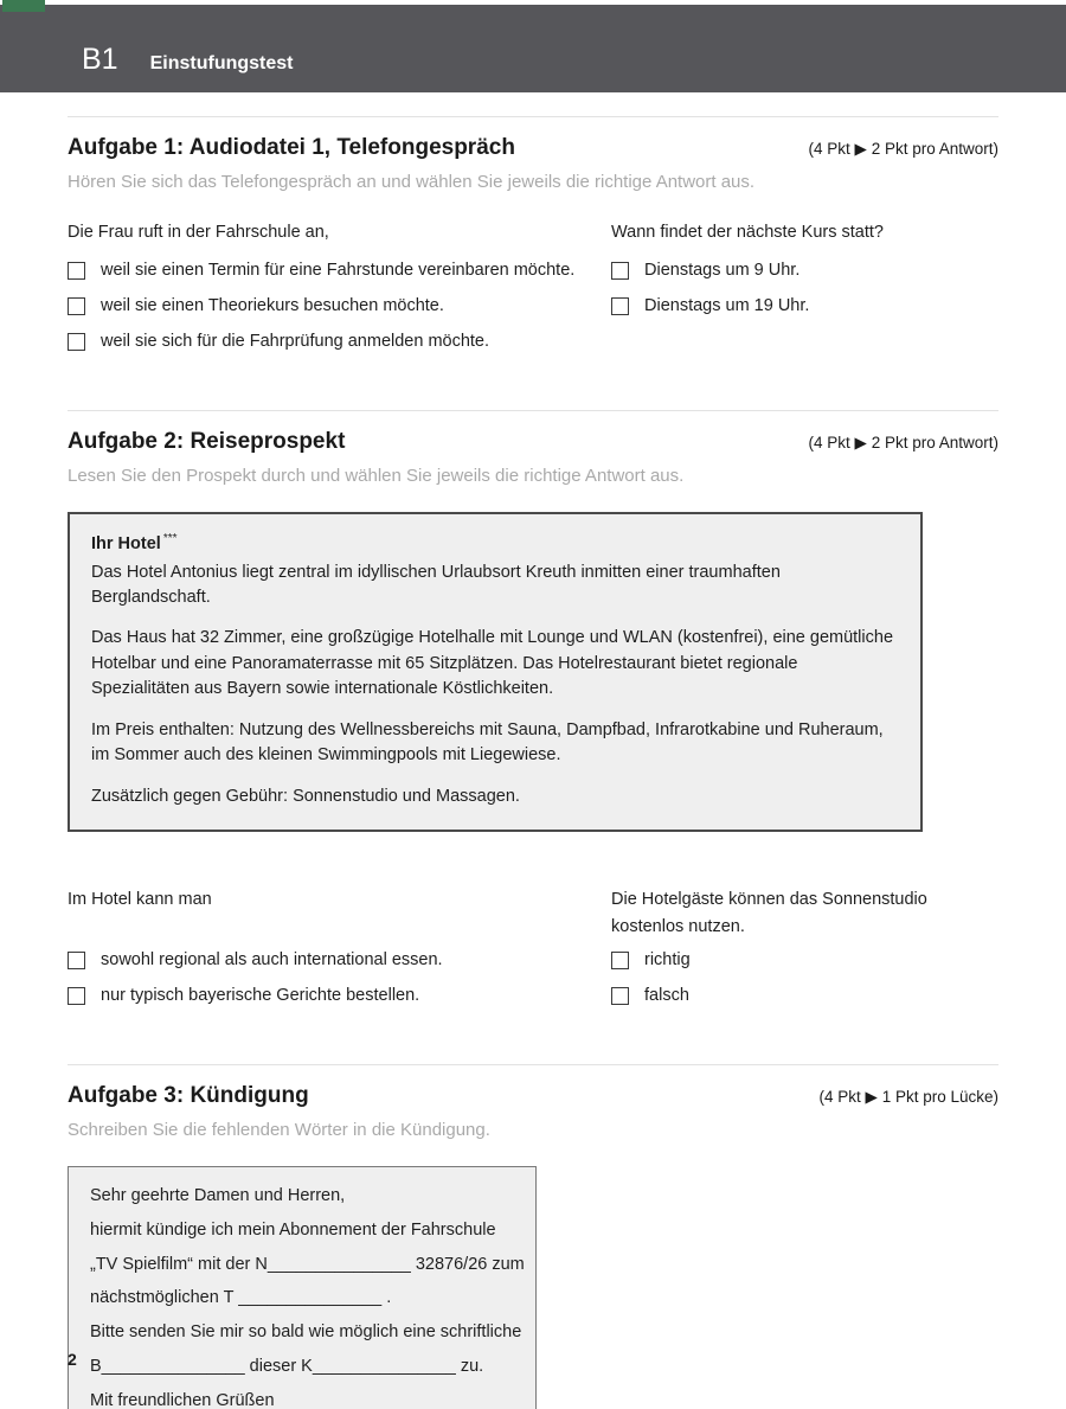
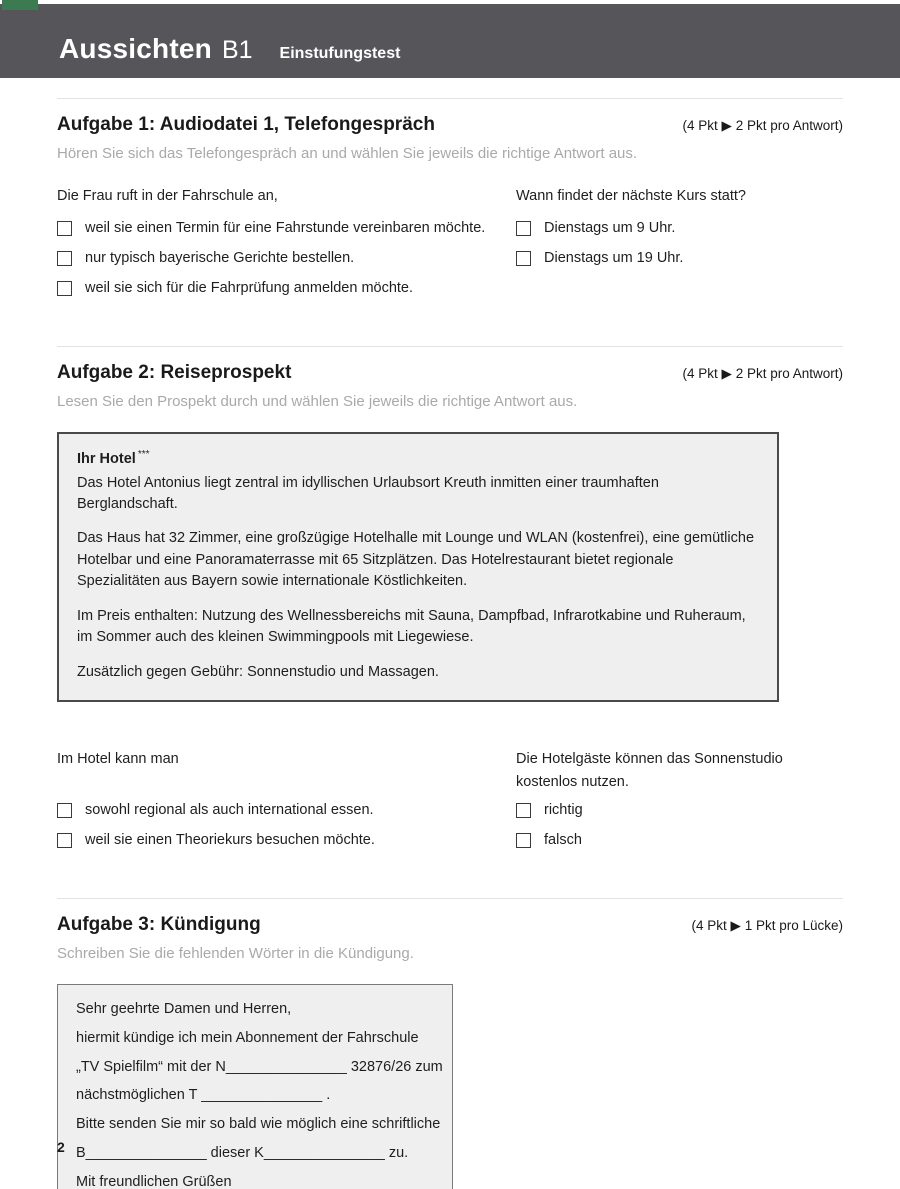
+ Aussichten
  B1
  Einstufungstest
  Aufgabe 1: Audiodatei 1, Telefongespräch
  (4 Pkt ▶ 2 Pkt pro Antwort)
  Hören Sie sich das Telefongespräch an und wählen Sie jeweils die richtige Antwort aus.
  Die Frau ruft in der Fahrschule an,
  weil sie einen Termin für eine Fahrstunde vereinbaren möchte.
- weil sie einen Theoriekurs besuchen möchte.
+ nur typisch bayerische Gerichte bestellen.
  weil sie sich für die Fahrprüfung anmelden möchte.
  Wann findet der nächste Kurs statt?
  Dienstags um 9 Uhr.
  Dienstags um 19 Uhr.
  Aufgabe 2: Reiseprospekt
  (4 Pkt ▶ 2 Pkt pro Antwort)
  Lesen Sie den Prospekt durch und wählen Sie jeweils die richtige Antwort aus.
  Ihr Hotel ***
  Das Hotel Antonius liegt zentral im idyllischen Urlaubsort Kreuth inmitten einer traumhaften Berglandschaft.
  Das Haus hat 32 Zimmer, eine großzügige Hotelhalle mit Lounge und WLAN (kostenfrei), eine gemütliche Hotelbar und eine Panoramaterrasse mit 65 Sitzplätzen. Das Hotelrestaurant bietet regionale Spezialitäten aus Bayern sowie internationale Köstlichkeiten.
  Im Preis enthalten: Nutzung des Wellnessbereichs mit Sauna, Dampfbad, Infrarotkabine und Ruheraum, im Sommer auch des kleinen Swimmingpools mit Liegewiese.
  Zusätzlich gegen Gebühr: Sonnenstudio und Massagen.
  Im Hotel kann man
  sowohl regional als auch international essen.
- nur typisch bayerische Gerichte bestellen.
+ weil sie einen Theoriekurs besuchen möchte.
  Die Hotelgäste können das Sonnenstudio kostenlos nutzen.
  richtig
  falsch
  Aufgabe 3: Kündigung
  (4 Pkt ▶ 1 Pkt pro Lücke)
  Schreiben Sie die fehlenden Wörter in die Kündigung.
  Sehr geehrte Damen und Herren,
  hiermit kündige ich mein Abonnement der Fahrschule
  „TV Spielfilm“ mit der N_______________ 32876/26 zum
  nächstmöglichen T _______________ .
  Bitte senden Sie mir so bald wie möglich eine schriftliche
  B_______________ dieser K_______________ zu.
  Mit freundlichen Grüßen
  2
